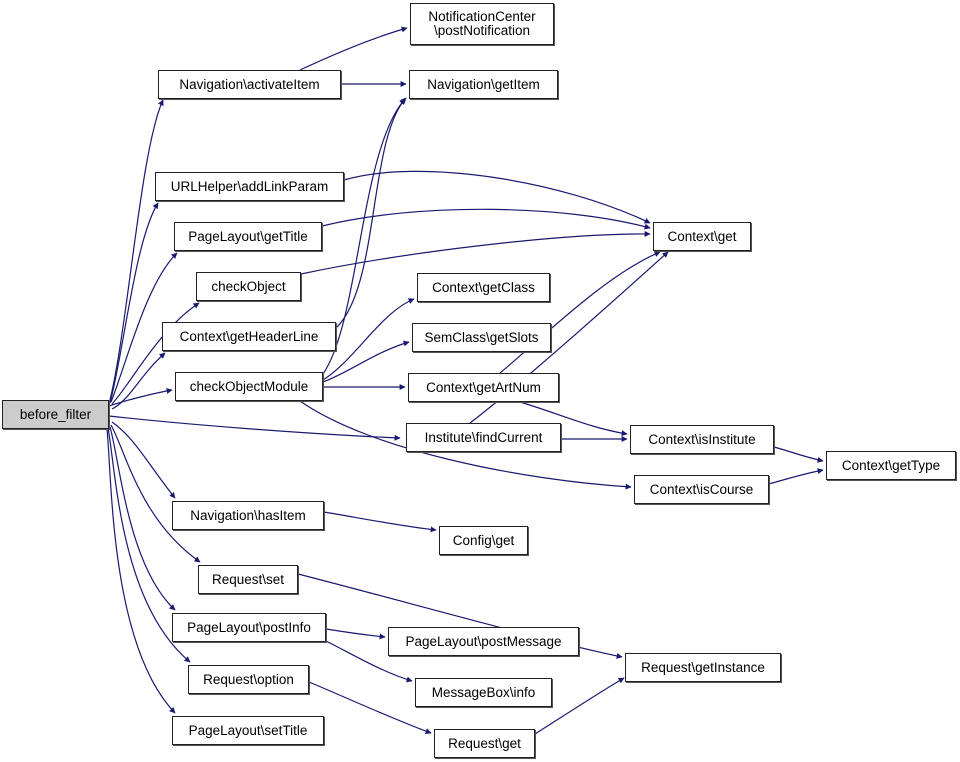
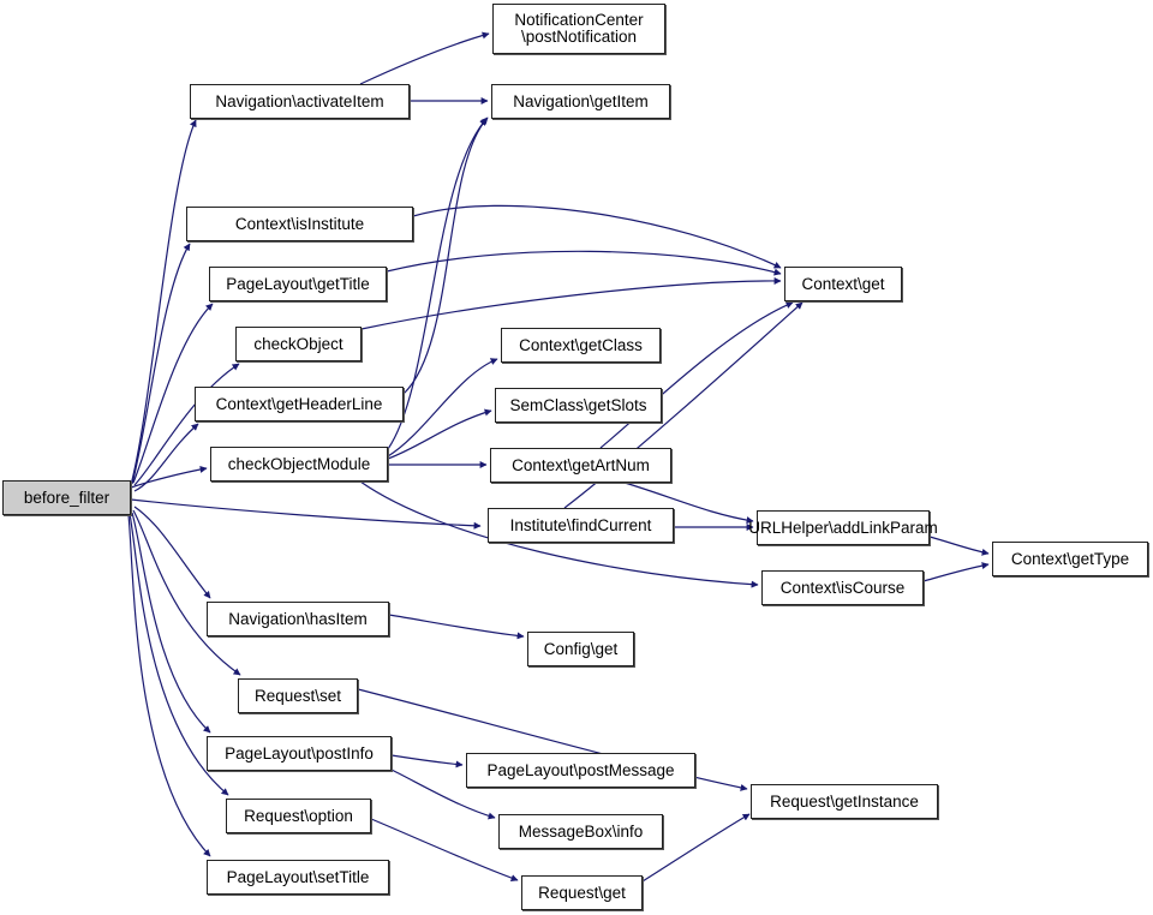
  before_filter
  Navigation\activateItem
  NotificationCenter
  \postNotification
  Navigation\getItem
- URLHelper\addLinkParam
+ Context\isInstitute
  PageLayout\getTitle
  checkObject
  Context\getHeaderLine
  checkObjectModule
  Context\get
  Context\getClass
  SemClass\getSlots
  Context\getArtNum
  Institute\findCurrent
- Context\isInstitute
+ URLHelper\addLinkParam
  Context\isCourse
  Context\getType
  Navigation\hasItem
  Config\get
  Request\set
  PageLayout\postInfo
  PageLayout\postMessage
  Request\option
  MessageBox\info
  PageLayout\setTitle
  Request\get
  Request\getInstance
